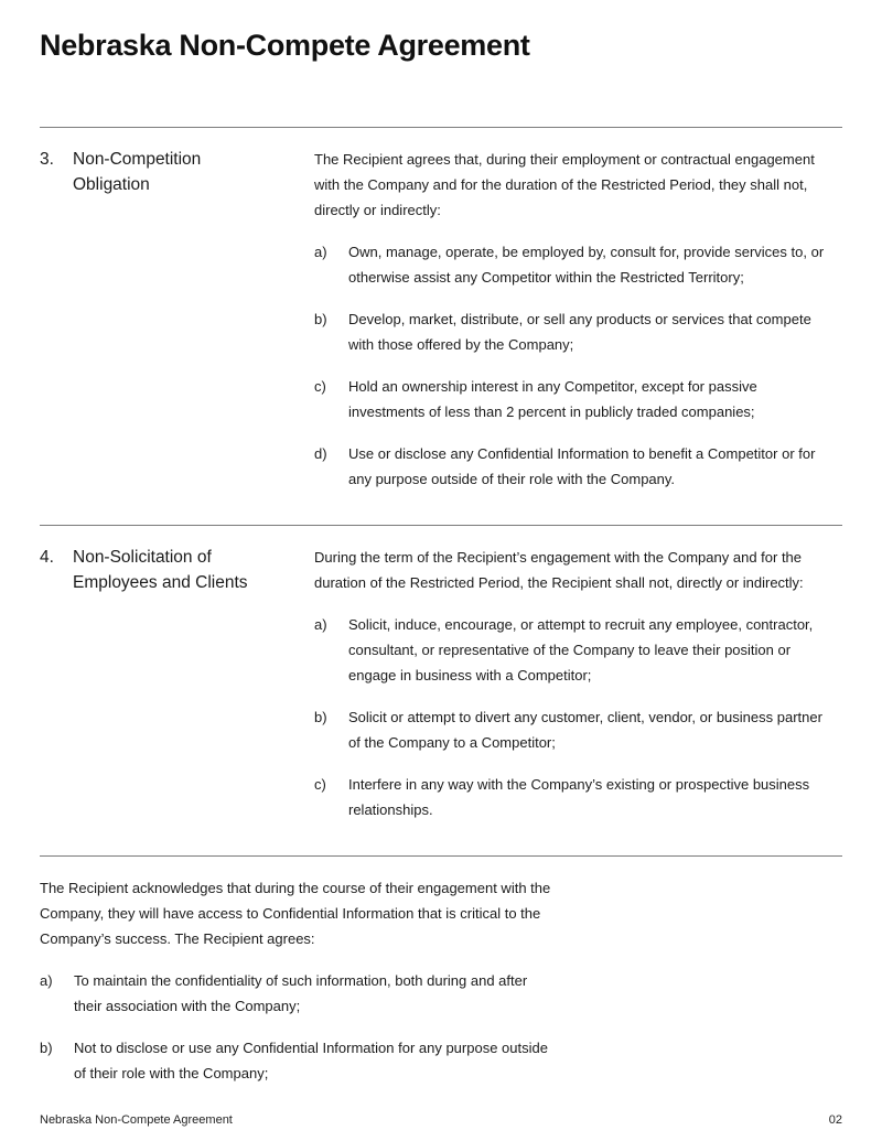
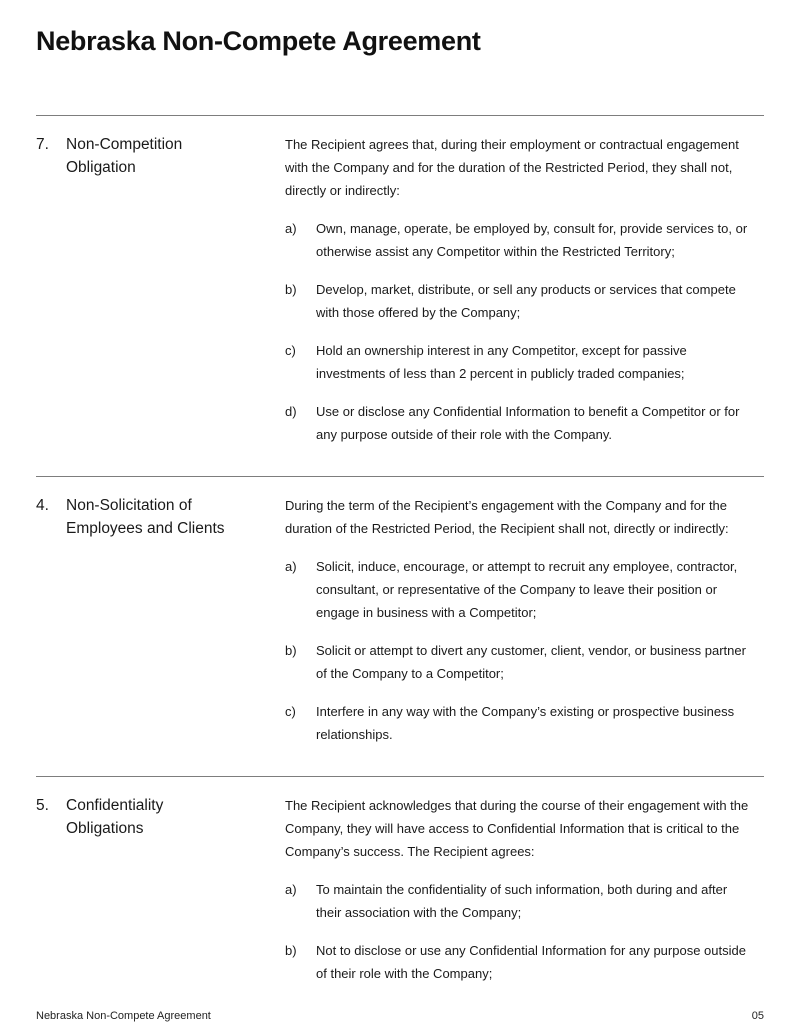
  Nebraska Non-Compete Agreement
- 3.
+ 7.
  Non-Competition
  Obligation
  The Recipient agrees that, during their employment or contractual engagement
  with the Company and for the duration of the Restricted Period, they shall not,
  directly or indirectly:
  a)
  Own, manage, operate, be employed by, consult for, provide services to, or
  otherwise assist any Competitor within the Restricted Territory;
  b)
  Develop, market, distribute, or sell any products or services that compete
  with those offered by the Company;
  c)
  Hold an ownership interest in any Competitor, except for passive
  investments of less than 2 percent in publicly traded companies;
  d)
  Use or disclose any Confidential Information to benefit a Competitor or for
  any purpose outside of their role with the Company.
  4.
  Non-Solicitation of
  Employees and Clients
  During the term of the Recipient’s engagement with the Company and for the
  duration of the Restricted Period, the Recipient shall not, directly or indirectly:
  a)
  Solicit, induce, encourage, or attempt to recruit any employee, contractor,
  consultant, or representative of the Company to leave their position or
  engage in business with a Competitor;
  b)
  Solicit or attempt to divert any customer, client, vendor, or business partner
  of the Company to a Competitor;
  c)
  Interfere in any way with the Company’s existing or prospective business
  relationships.
+ 5.
+ Confidentiality
+ Obligations
  The Recipient acknowledges that during the course of their engagement with the
  Company, they will have access to Confidential Information that is critical to the
  Company’s success. The Recipient agrees:
  a)
  To maintain the confidentiality of such information, both during and after
  their association with the Company;
  b)
  Not to disclose or use any Confidential Information for any purpose outside
  of their role with the Company;
  Nebraska Non-Compete Agreement
- 02
+ 05
